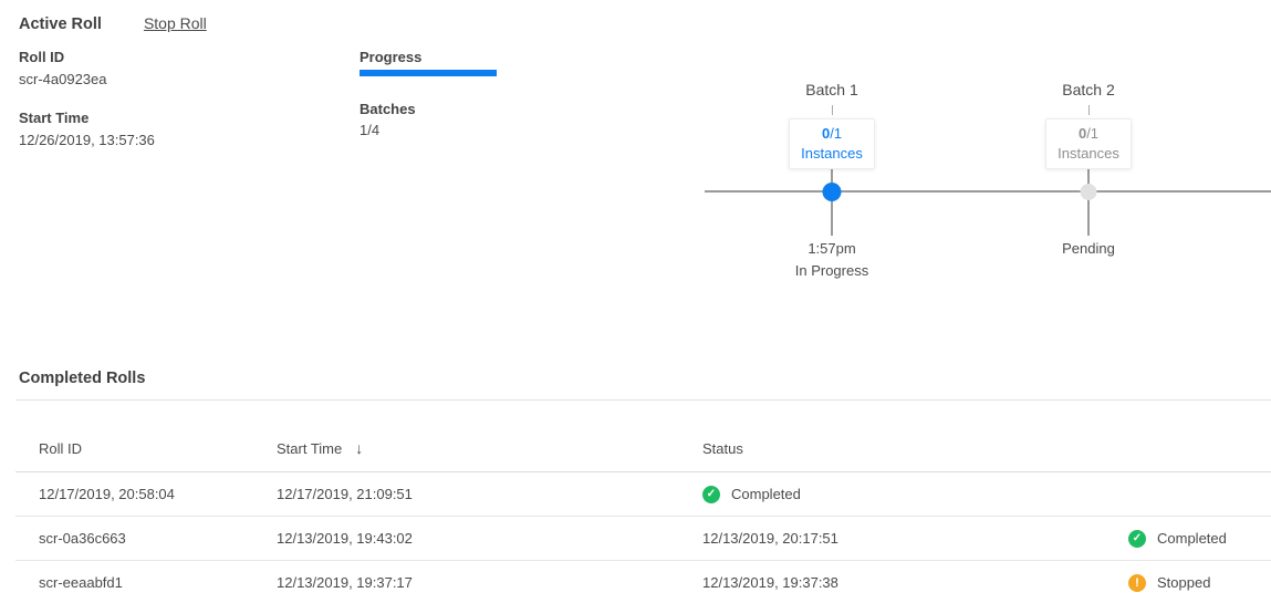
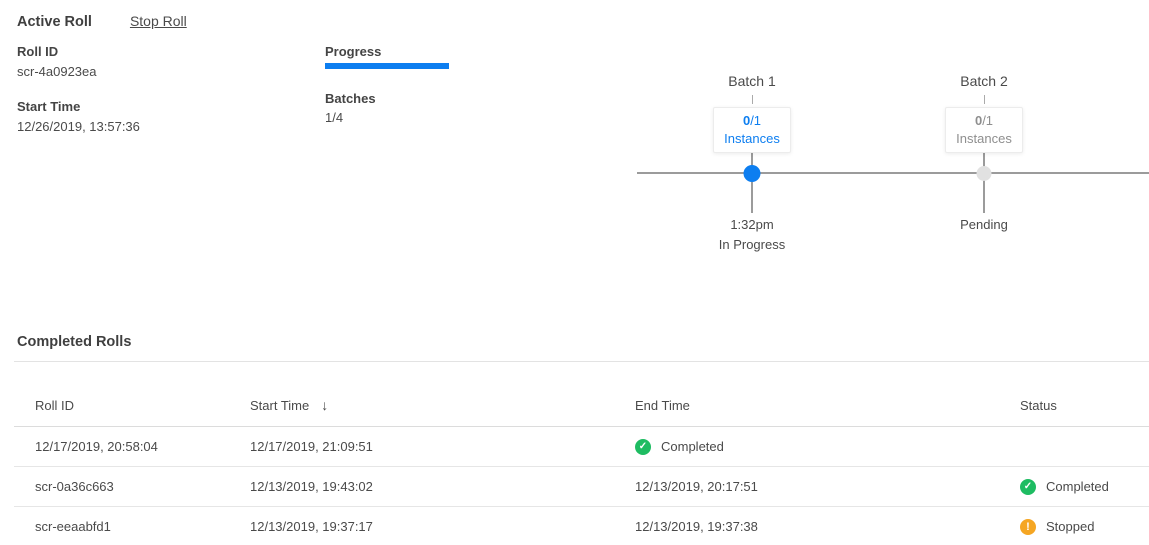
  Active Roll
  Stop Roll
  Roll ID
  scr-4a0923ea
  Start Time
  12/26/2019, 13:57:36
  Progress
  Batches
  1/4
  Batch 1
  0/1
  Instances
- 1:57pm
+ 1:32pm
  In Progress
  Batch 2
  0/1
  Instances
  Pending
  Completed Rolls
  Roll ID
  Start Time
  ↓
+ End Time
  Status
  12/17/2019, 20:58:04
  12/17/2019, 21:09:51
  ✓
  Completed
  scr-0a36c663
  12/13/2019, 19:43:02
  12/13/2019, 20:17:51
  ✓
  Completed
  scr-eeaabfd1
  12/13/2019, 19:37:17
  12/13/2019, 19:37:38
  !
  Stopped
